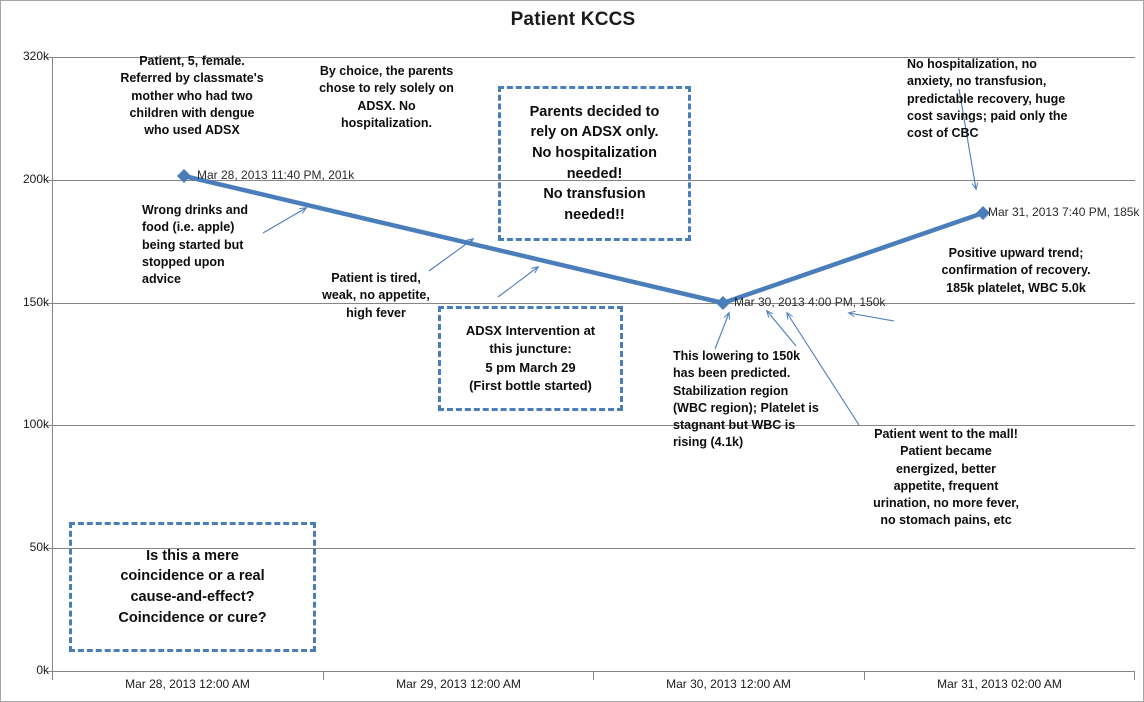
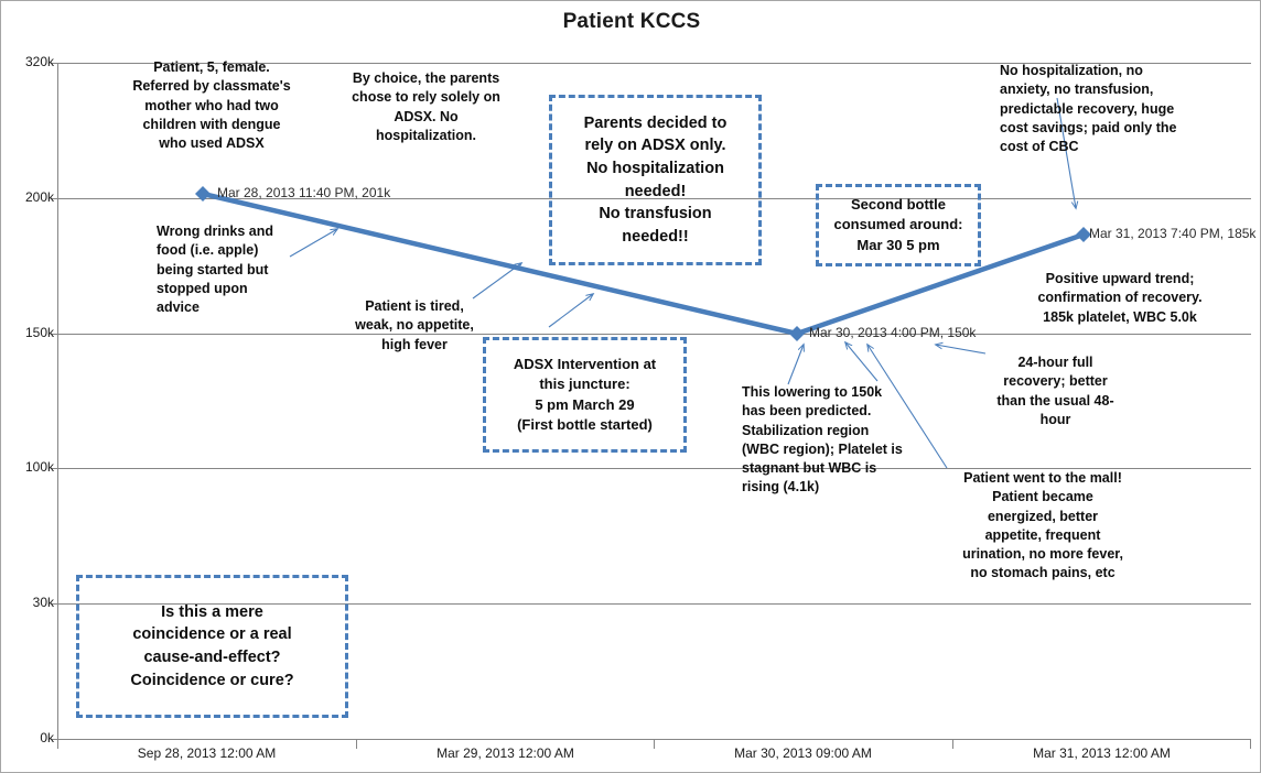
  Patient KCCS
  320k
  200k
  150k
  100k
- 50k
+ 30k
  0k
- Mar 28, 2013 12:00 AM
+ Sep 28, 2013 12:00 AM
  Mar 29, 2013 12:00 AM
- Mar 30, 2013 12:00 AM
+ Mar 30, 2013 09:00 AM
- Mar 31, 2013 02:00 AM
+ Mar 31, 2013 12:00 AM
  Mar 28, 2013 11:40 PM, 201k
  Mar 30, 2013 4:00 PM, 150k
  Mar 31, 2013 7:40 PM, 185k
  Patient, 5, female.
  Referred by classmate's
  mother who had two
  children with dengue
  who used ADSX
  By choice, the parents
  chose to rely solely on
  ADSX. No
  hospitalization.
  Wrong drinks and
  food (i.e. apple)
  being started but
  stopped upon
  advice
  Patient is tired,
  weak, no appetite,
  high fever
  No hospitalization, no
  anxiety, no transfusion,
  predictable recovery, huge
  cost savings; paid only the
  cost of CBC
  Positive upward trend;
  confirmation of recovery.
  185k platelet, WBC 5.0k
  This lowering to 150k
  has been predicted.
  Stabilization region
  (WBC region); Platelet is
  stagnant but WBC is
  rising (4.1k)
+ 24-hour full
+ recovery; better
+ than the usual 48-
+ hour
  Patient went to the mall!
  Patient became
  energized, better
  appetite, frequent
  urination, no more fever,
  no stomach pains, etc
  Parents decided to
  rely on ADSX only.
  No hospitalization
  needed!
  No transfusion
  needed!!
  ADSX Intervention at
  this juncture:
  5 pm March 29
  (First bottle started)
+ Second bottle
+ consumed around:
+ Mar 30 5 pm
  Is this a mere
  coincidence or a real
  cause-and-effect?
  Coincidence or cure?
